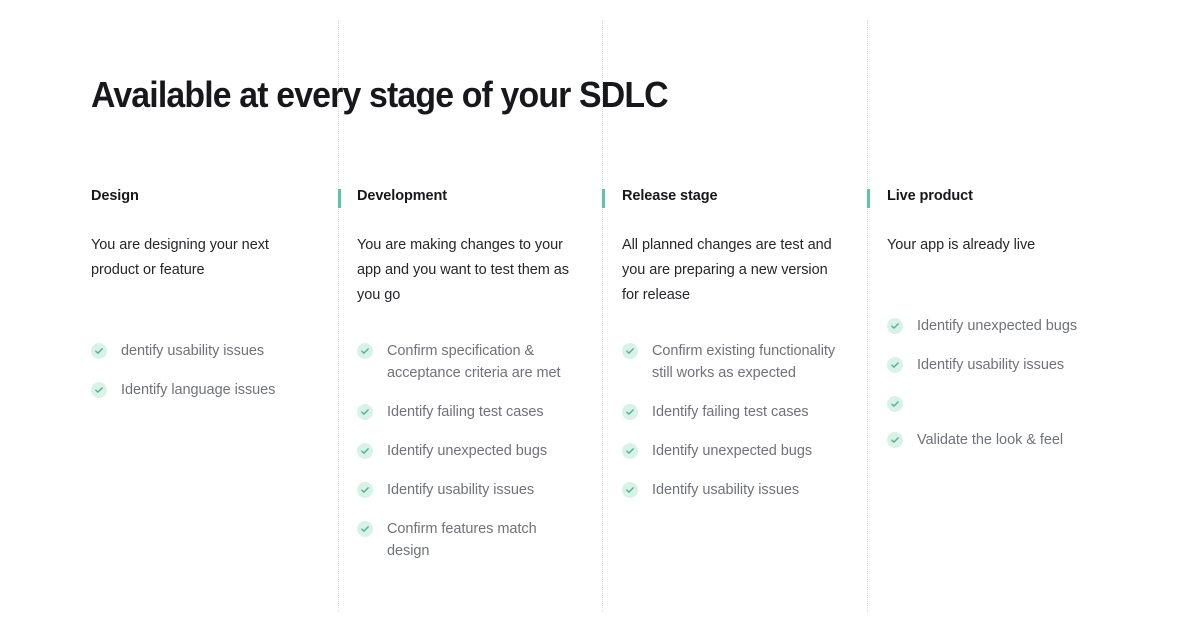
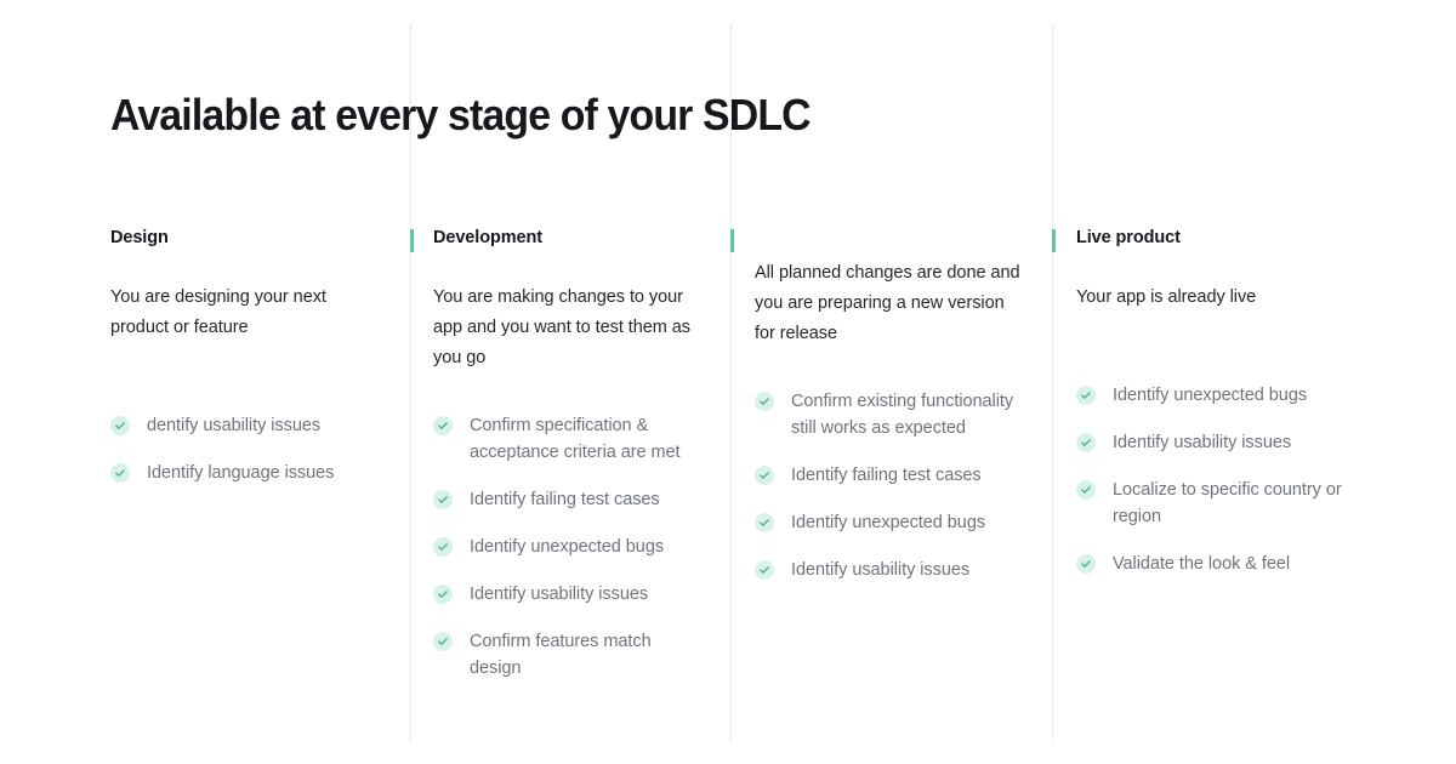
  Available at every stage of your SDLC
  Design
  You are designing your next product or feature
  dentify usability issues
  Identify language issues
  Development
  You are making changes to your app and you want to test them as you go
  Confirm specification & acceptance criteria are met
  Identify failing test cases
  Identify unexpected bugs
  Identify usability issues
  Confirm features match design
- Release stage
- All planned changes are test and you are preparing a new version for release
+ All planned changes are done and you are preparing a new version for release
  Confirm existing functionality still works as expected
  Identify failing test cases
  Identify unexpected bugs
  Identify usability issues
  Live product
  Your app is already live
  Identify unexpected bugs
  Identify usability issues
+ Localize to specific country or region
  Validate the look & feel
